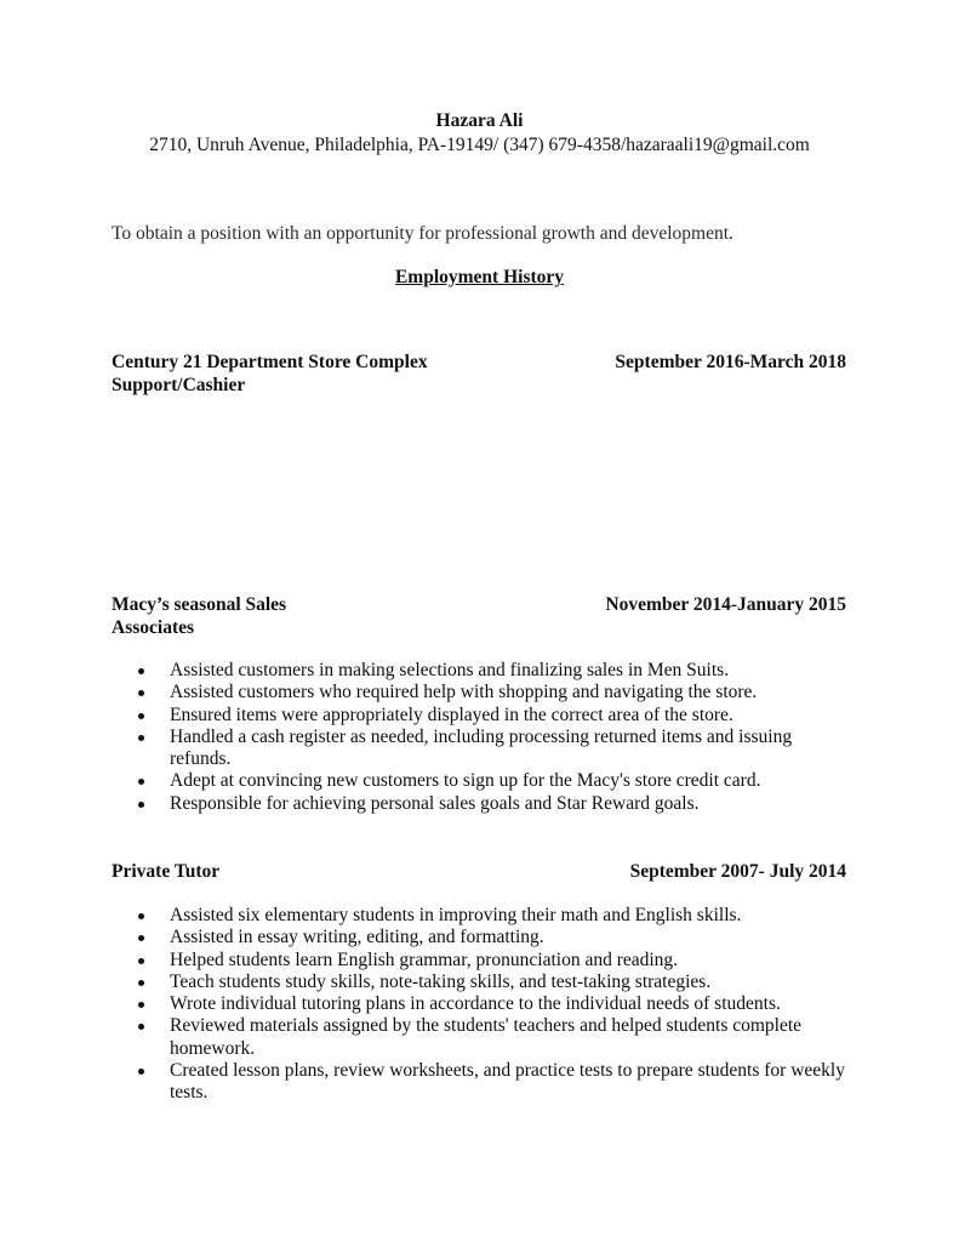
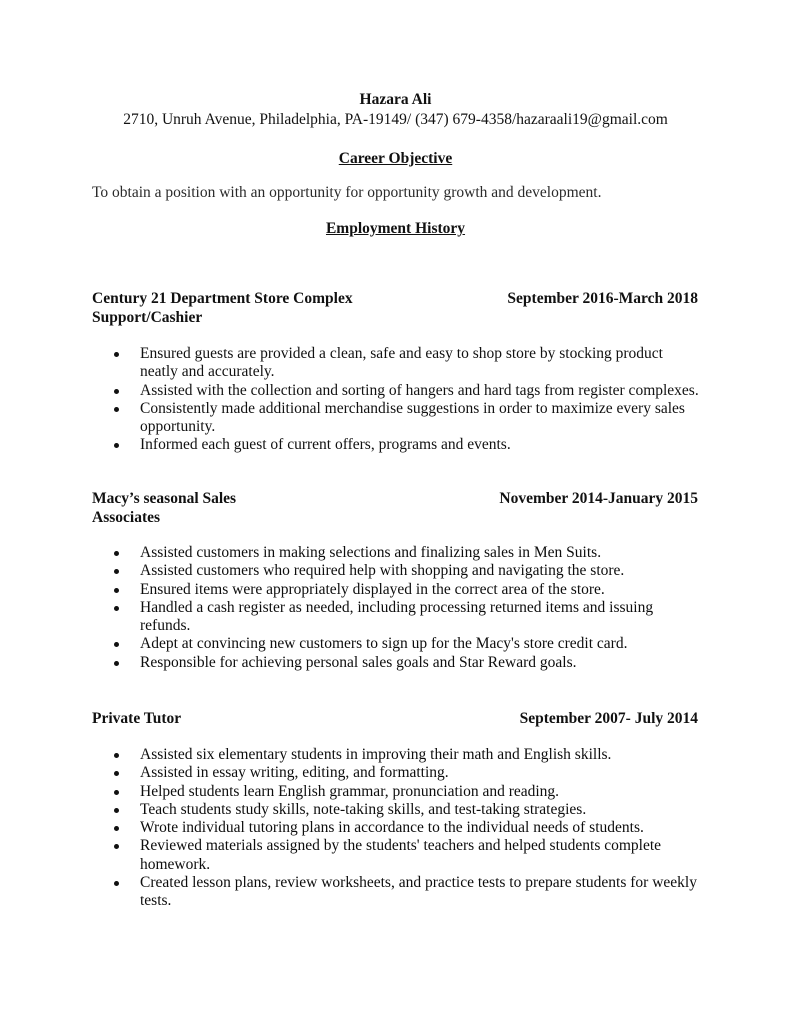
  Hazara Ali
  2710, Unruh Avenue, Philadelphia, PA-19149/ (347) 679-4358/hazaraali19@gmail.com
+ Career Objective
- To obtain a position with an opportunity for professional growth and development.
+ To obtain a position with an opportunity for opportunity growth and development.
  Employment History
  Century 21 Department Store Complex
  September 2016-March 2018
  Support/Cashier
+ Ensured guests are provided a clean, safe and easy to shop store by stocking product neatly and accurately.
+ Assisted with the collection and sorting of hangers and hard tags from register complexes.
+ Consistently made additional merchandise suggestions in order to maximize every sales opportunity.
+ Informed each guest of current offers, programs and events.
  Macy’s seasonal Sales
  November 2014-January 2015
  Associates
  Assisted customers in making selections and finalizing sales in Men Suits.
  Assisted customers who required help with shopping and navigating the store.
  Ensured items were appropriately displayed in the correct area of the store.
  Handled a cash register as needed, including processing returned items and issuing refunds.
  Adept at convincing new customers to sign up for the Macy's store credit card.
  Responsible for achieving personal sales goals and Star Reward goals.
  Private Tutor
  September 2007- July 2014
  Assisted six elementary students in improving their math and English skills.
  Assisted in essay writing, editing, and formatting.
  Helped students learn English grammar, pronunciation and reading.
  Teach students study skills, note-taking skills, and test-taking strategies.
  Wrote individual tutoring plans in accordance to the individual needs of students.
  Reviewed materials assigned by the students' teachers and helped students complete homework.
  Created lesson plans, review worksheets, and practice tests to prepare students for weekly tests.
